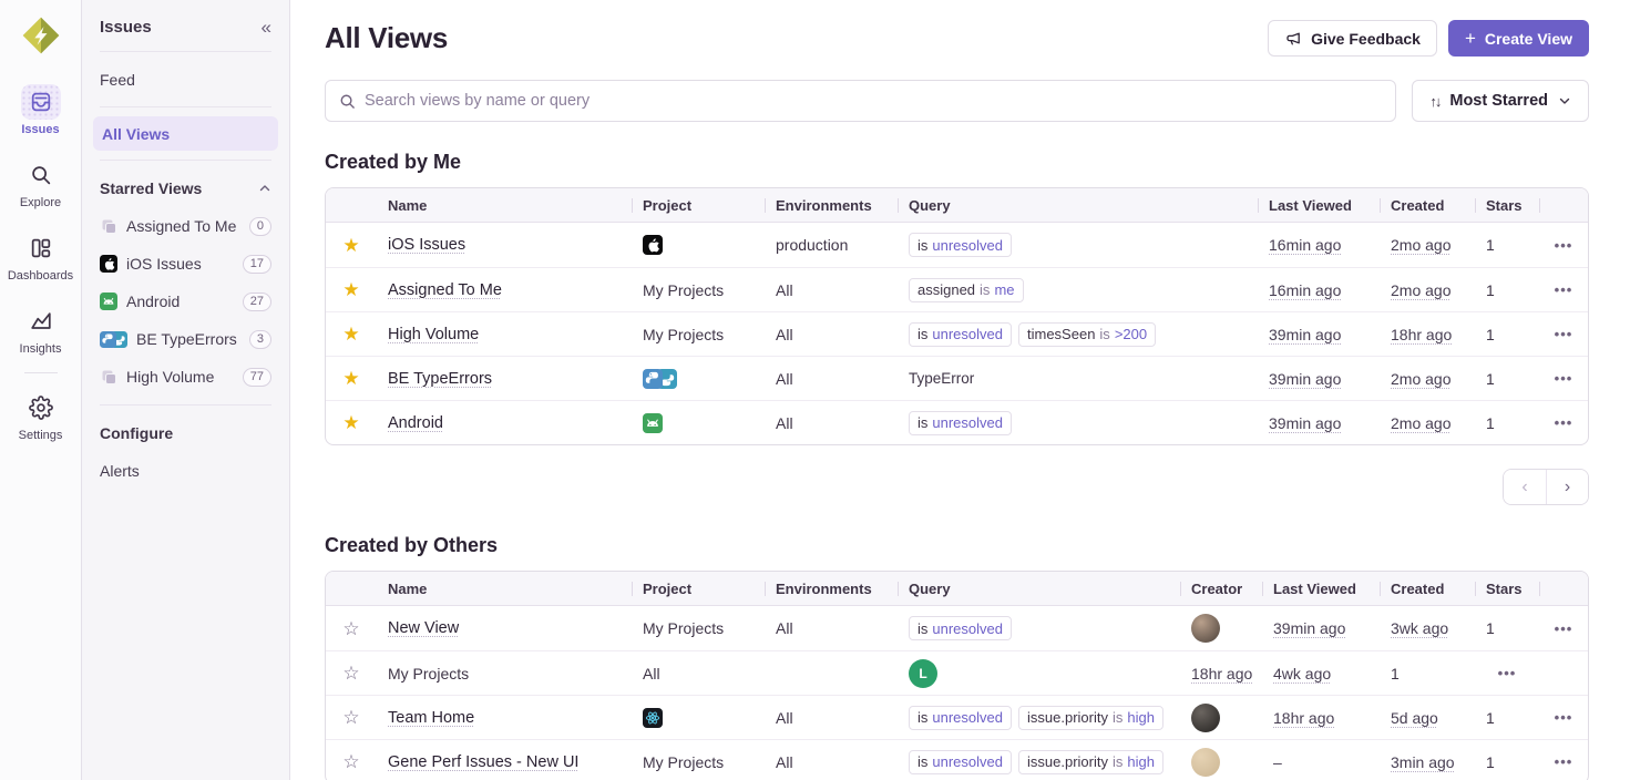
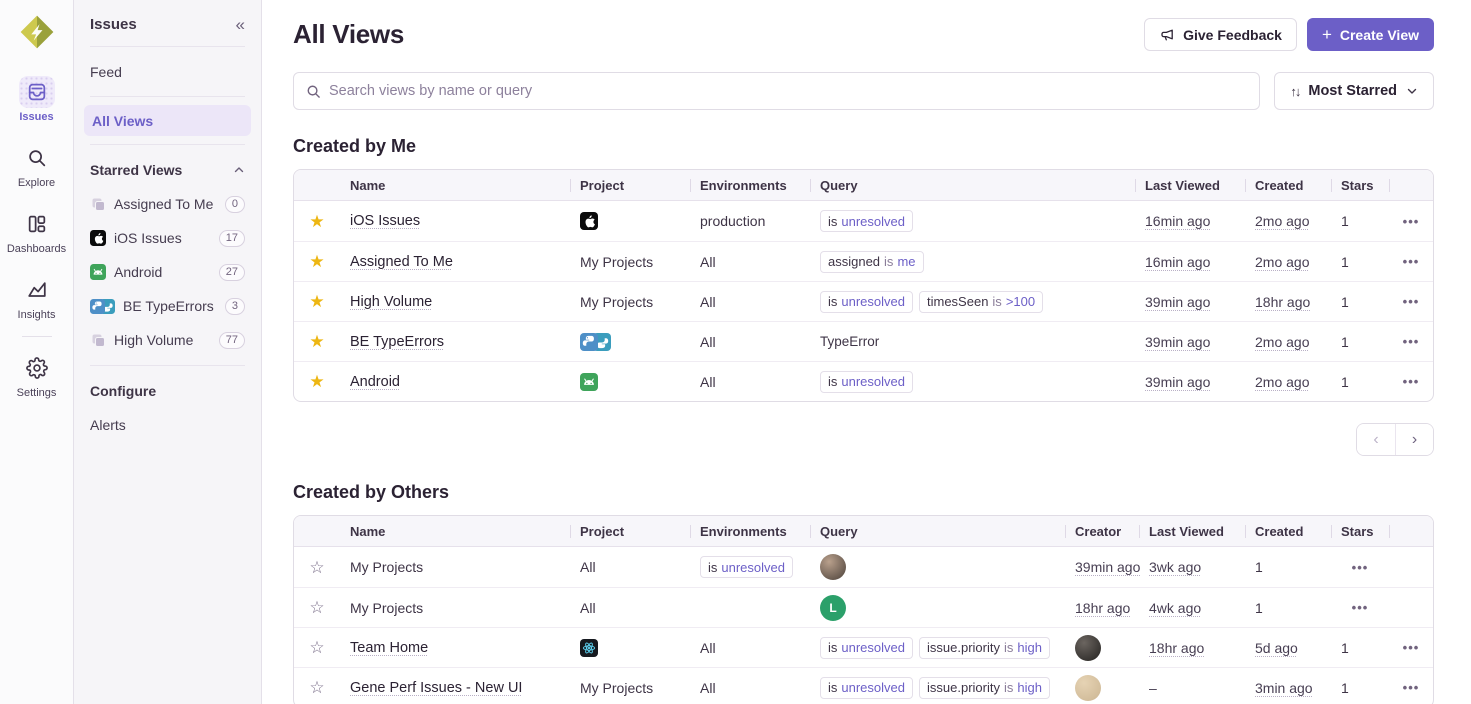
  Issues
  Explore
  Dashboards
  Insights
  Settings
  Issues
  «
  Feed
  All Views
  Starred Views
  Assigned To Me
  0
  iOS Issues
  17
  Android
  27
  BE TypeErrors
  3
  High Volume
  77
  Configure
  Alerts
  All Views
  Give Feedback
  +
  Create View
  Search views by name or query
  ↑↓
  Most Starred
  Created by Me
  Name
  Project
  Environments
  Query
  Last Viewed
  Created
  Stars
  ★
  iOS Issues
  production
  is
  unresolved
  16min ago
  2mo ago
  1
  •••
  ★
  Assigned To Me
  My Projects
  All
  assigned
  is
  me
  16min ago
  2mo ago
  1
  •••
  ★
  High Volume
  My Projects
  All
  is
  unresolved
  timesSeen
  is
- >200
+ >100
  39min ago
  18hr ago
  1
  •••
  ★
  BE TypeErrors
  All
  TypeError
  39min ago
  2mo ago
  1
  •••
  ★
  Android
  All
  is
  unresolved
  39min ago
  2mo ago
  1
  •••
  ‹
  ›
  Created by Others
  Name
  Project
  Environments
  Query
  Creator
  Last Viewed
  Created
  Stars
  ☆
- New View
  My Projects
  All
  is
  unresolved
  39min ago
  3wk ago
  1
  •••
  ☆
  My Projects
  All
  L
  18hr ago
  4wk ago
  1
  •••
  ☆
  Team Home
  All
  is
  unresolved
  issue.priority
  is
  high
  18hr ago
  5d ago
  1
  •••
  ☆
  Gene Perf Issues - New UI
  My Projects
  All
  is
  unresolved
  issue.priority
  is
  high
  –
  3min ago
  1
  •••
